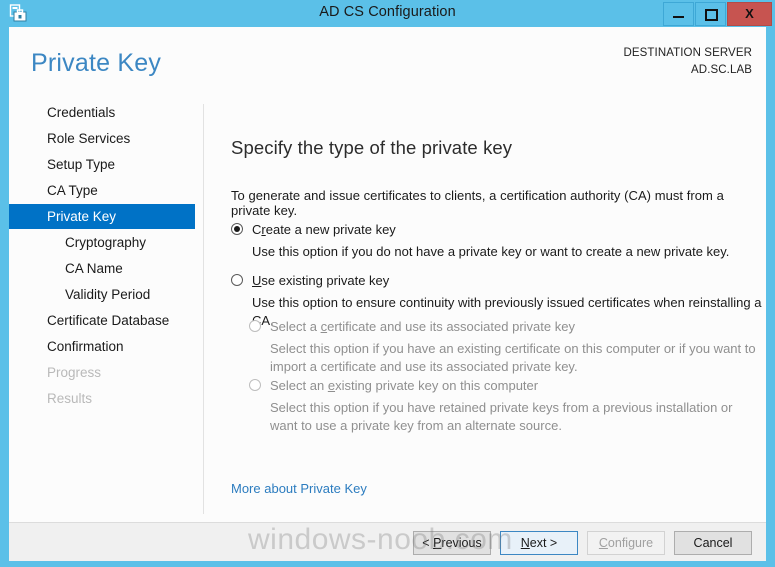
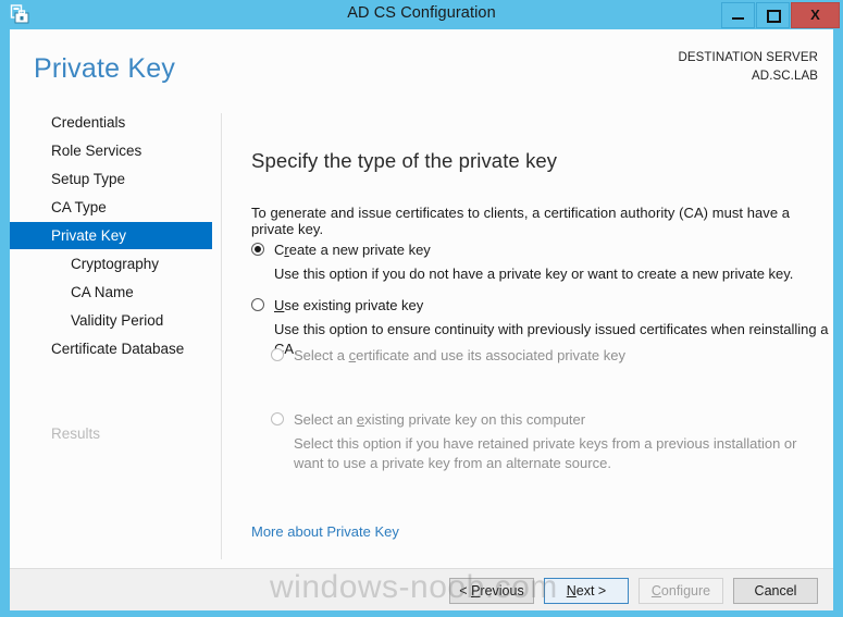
  AD CS Configuration
  X
  Private Key
  DESTINATION SERVER
  AD.SC.LAB
  Credentials
  Role Services
  Setup Type
  CA Type
  Private Key
  Cryptography
  CA Name
  Validity Period
  Certificate Database
- Confirmation
- Progress
  Results
  Specify the type of the private key
- To generate and issue certificates to clients, a certification authority (CA) must from a private key.
+ To generate and issue certificates to clients, a certification authority (CA) must have a private key.
  Create a new private key
  Use this option if you do not have a private key or want to create a new private key.
  Use existing private key
  Use this option to ensure continuity with previously issued certificates when reinstalling a A.
  Select a certificate and use its associated private key
- Select this option if you have an existing certificate on this computer or if you want to import a certificate and use its associated private key.
  Select an existing private key on this computer
  Select this option if you have retained private keys from a previous installation or want to use a private key from an alternate source.
  More about Private Key
  < Previous
  Next >
  Configure
  Cancel
  windows-noob.com
